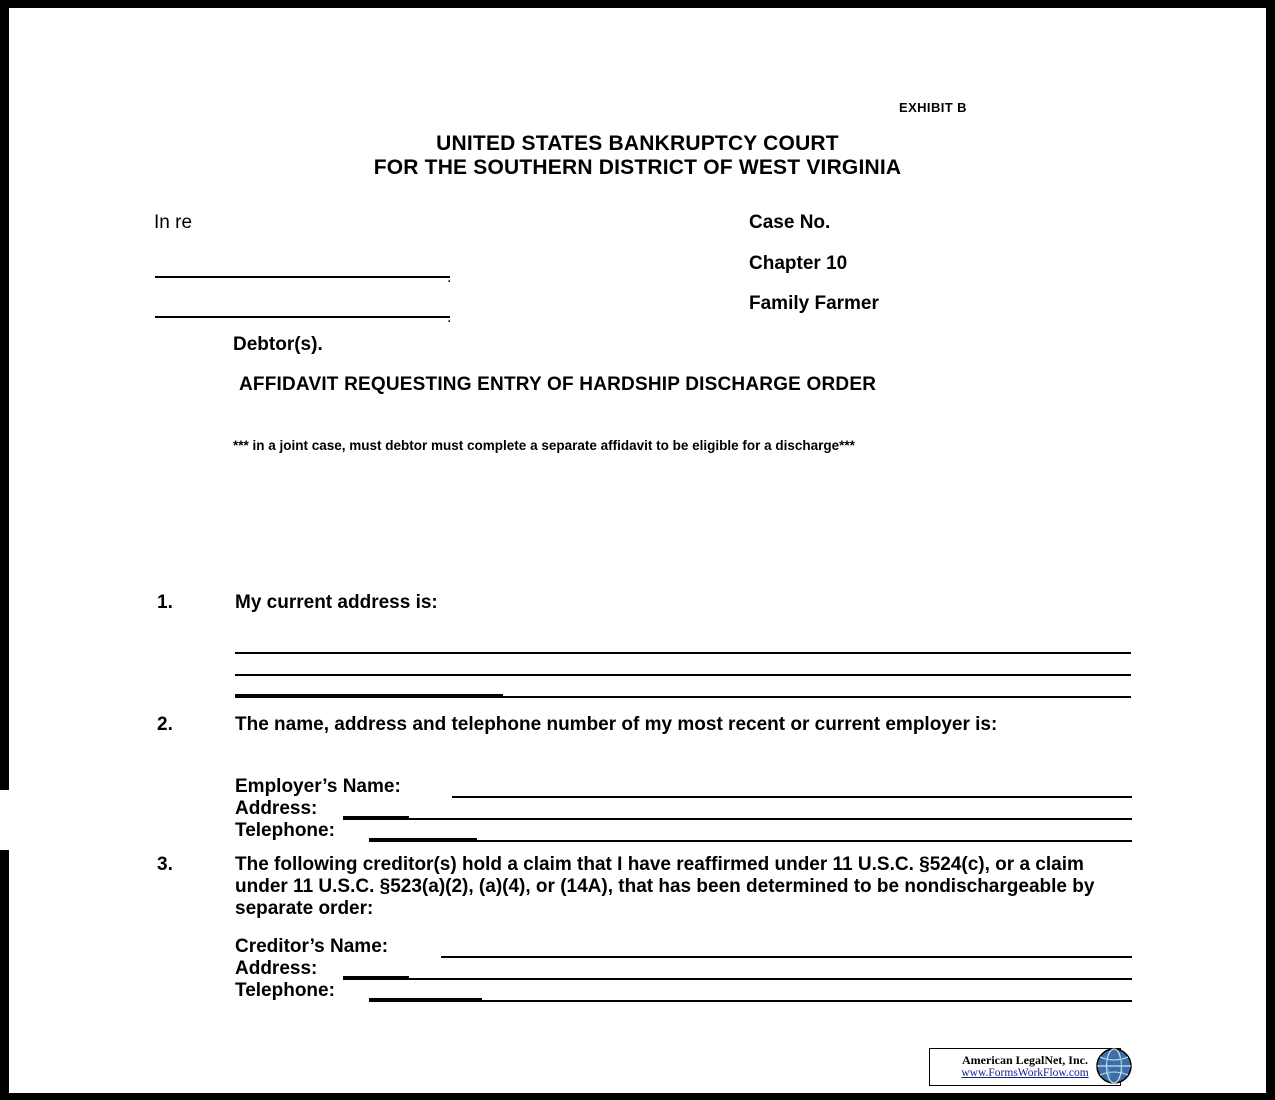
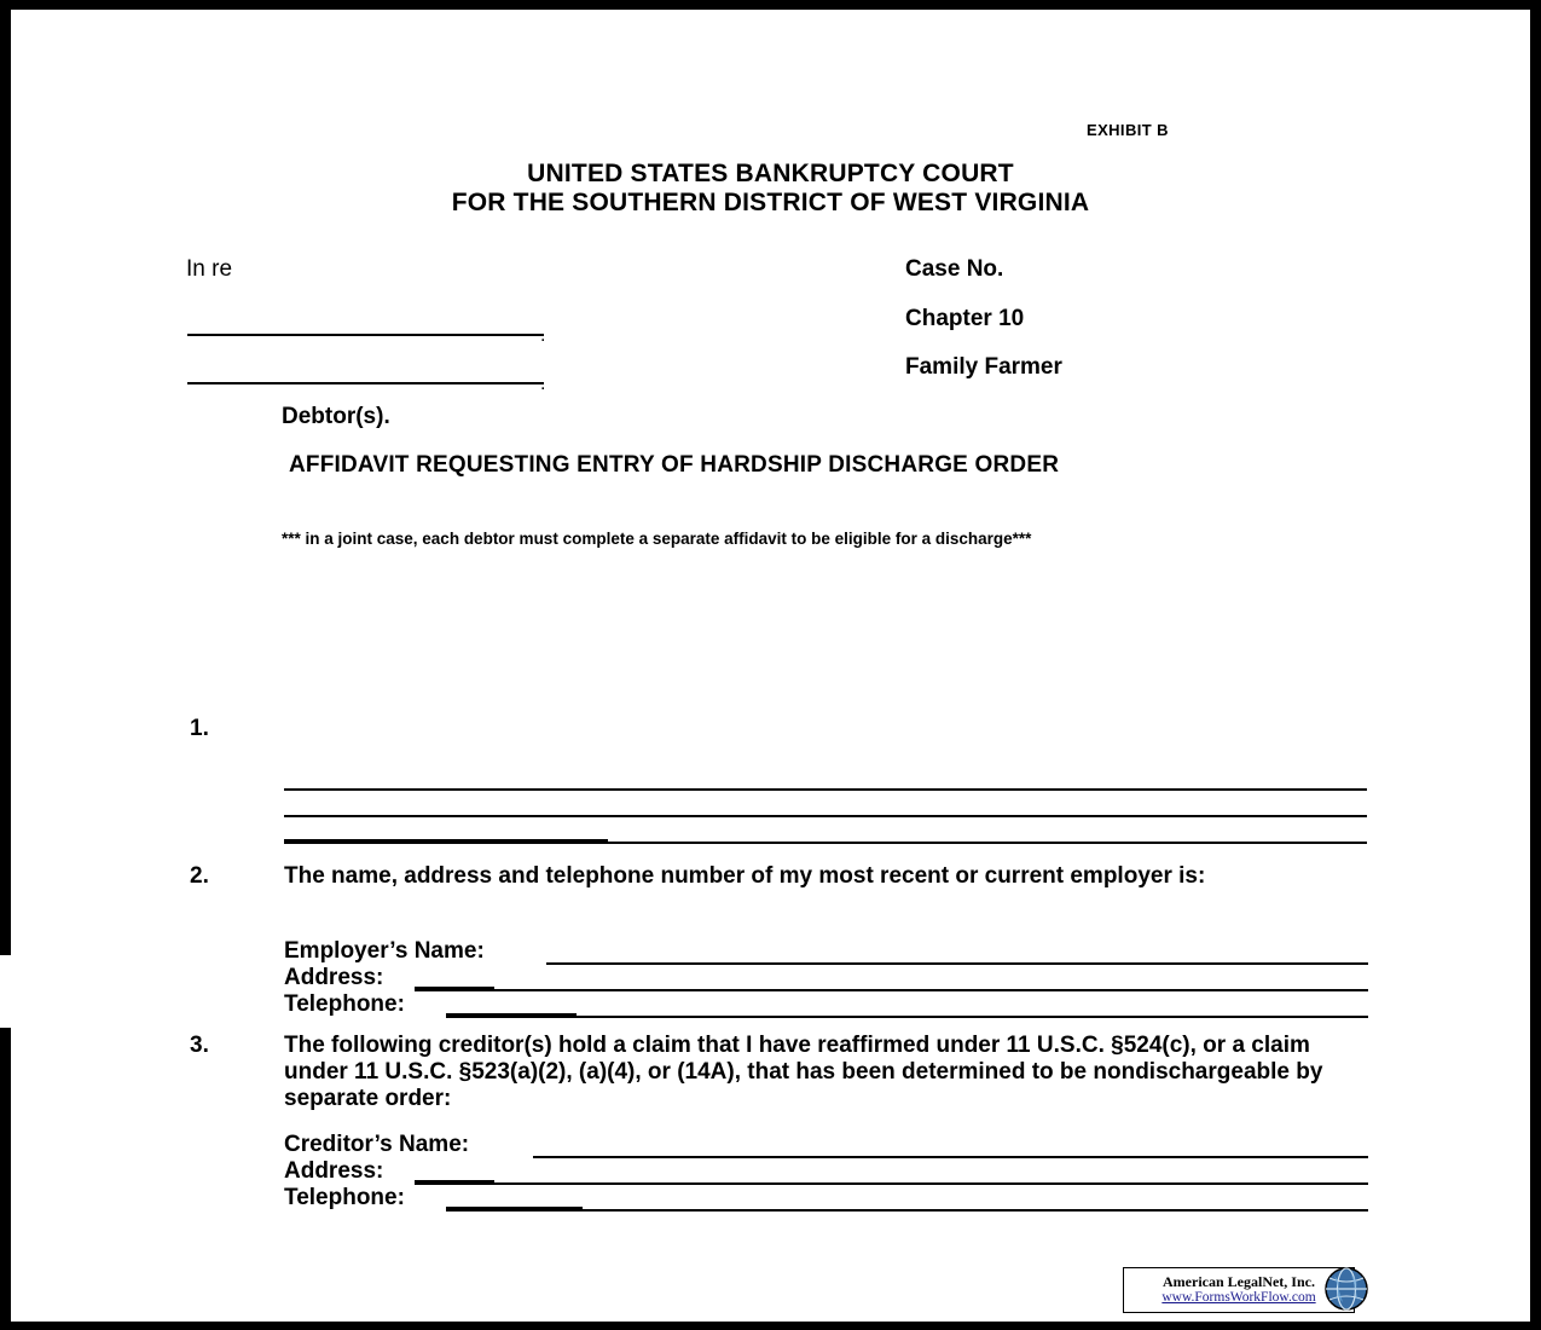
  EXHIBIT B
  UNITED STATES BANKRUPTCY COURT
  FOR THE SOUTHERN DISTRICT OF WEST VIRGINIA
  In re
  Case No.
  Chapter 10
  Family Farmer
  .
  .
  Debtor(s).
  AFFIDAVIT REQUESTING ENTRY OF HARDSHIP DISCHARGE ORDER
- *** in a joint case, must debtor must complete a separate affidavit to be eligible for a discharge***
+ *** in a joint case, each debtor must complete a separate affidavit to be eligible for a discharge***
  1.
- My current address is:
  2.
  The name, address and telephone number of my most recent or current employer is:
  Employer’s Name:
  Address:
  Telephone:
  3.
  The following creditor(s) hold a claim that I have reaffirmed under 11 U.S.C. §524(c), or a claim under 11 U.S.C. §523(a)(2), (a)(4), or (14A), that has been determined to be nondischargeable by separate order:
  Creditor’s Name:
  Address:
  Telephone:
  American LegalNet, Inc.
  www.FormsWorkFlow.com
